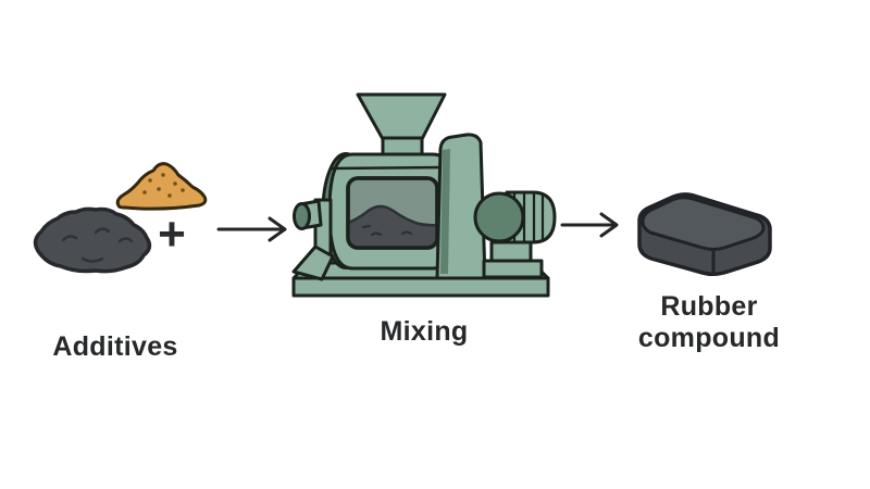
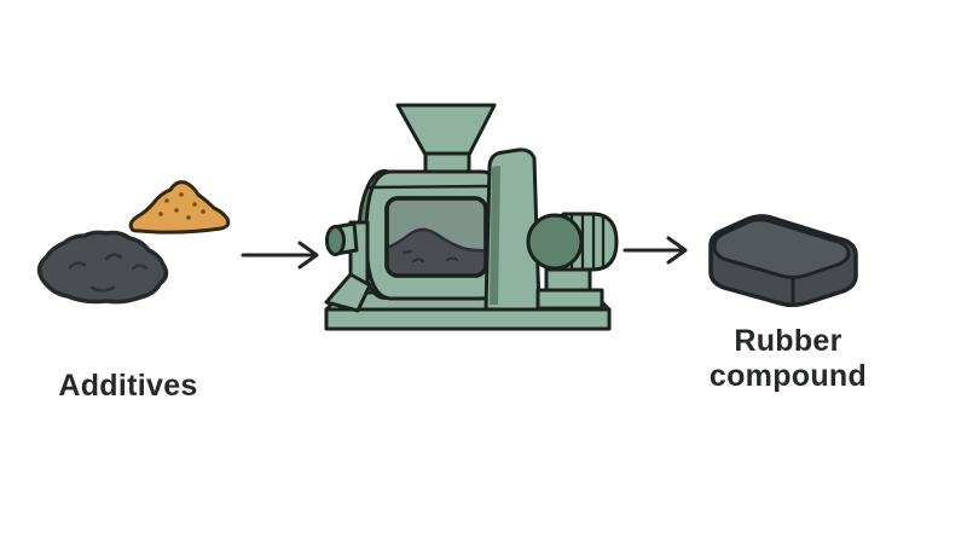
  Additives
- +
- Mixing
  Rubber compound
